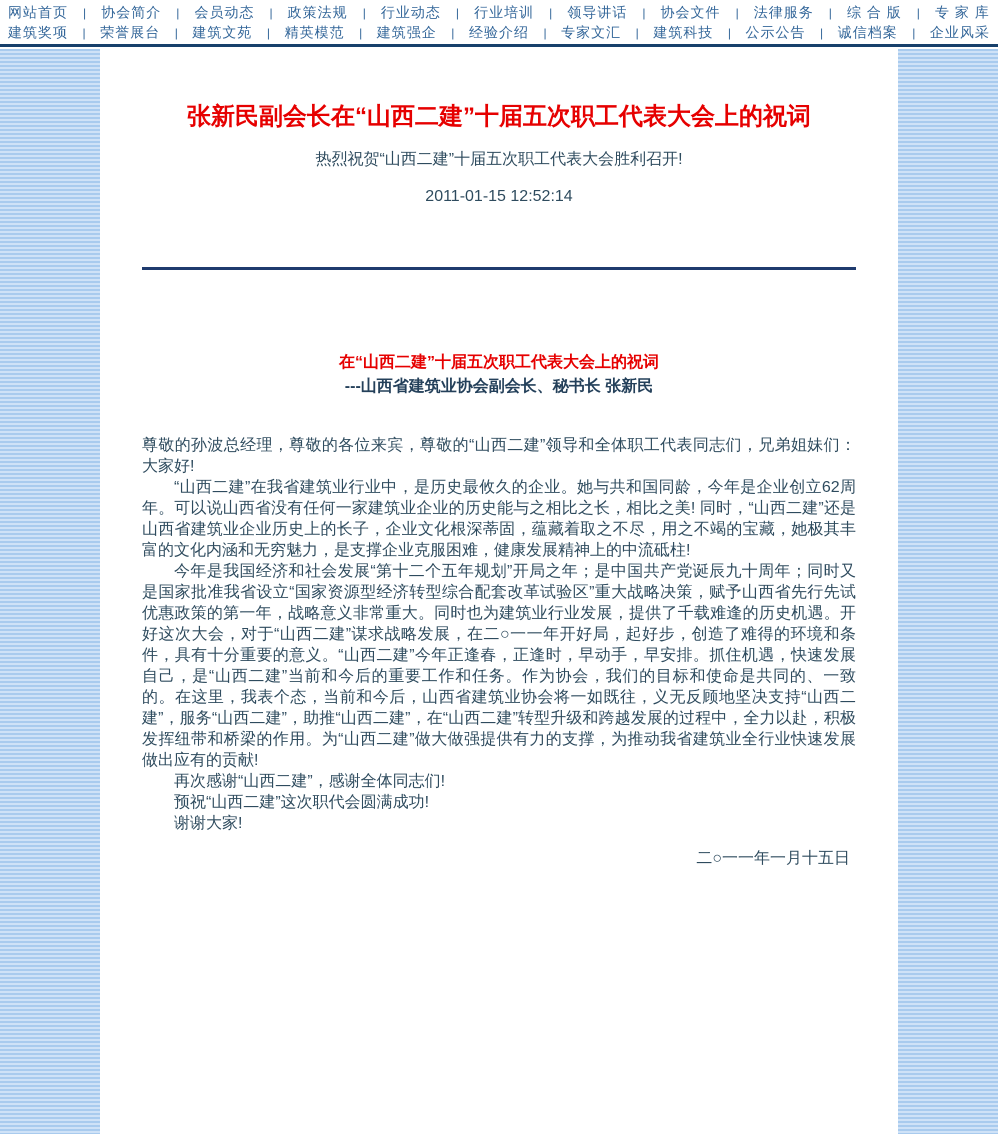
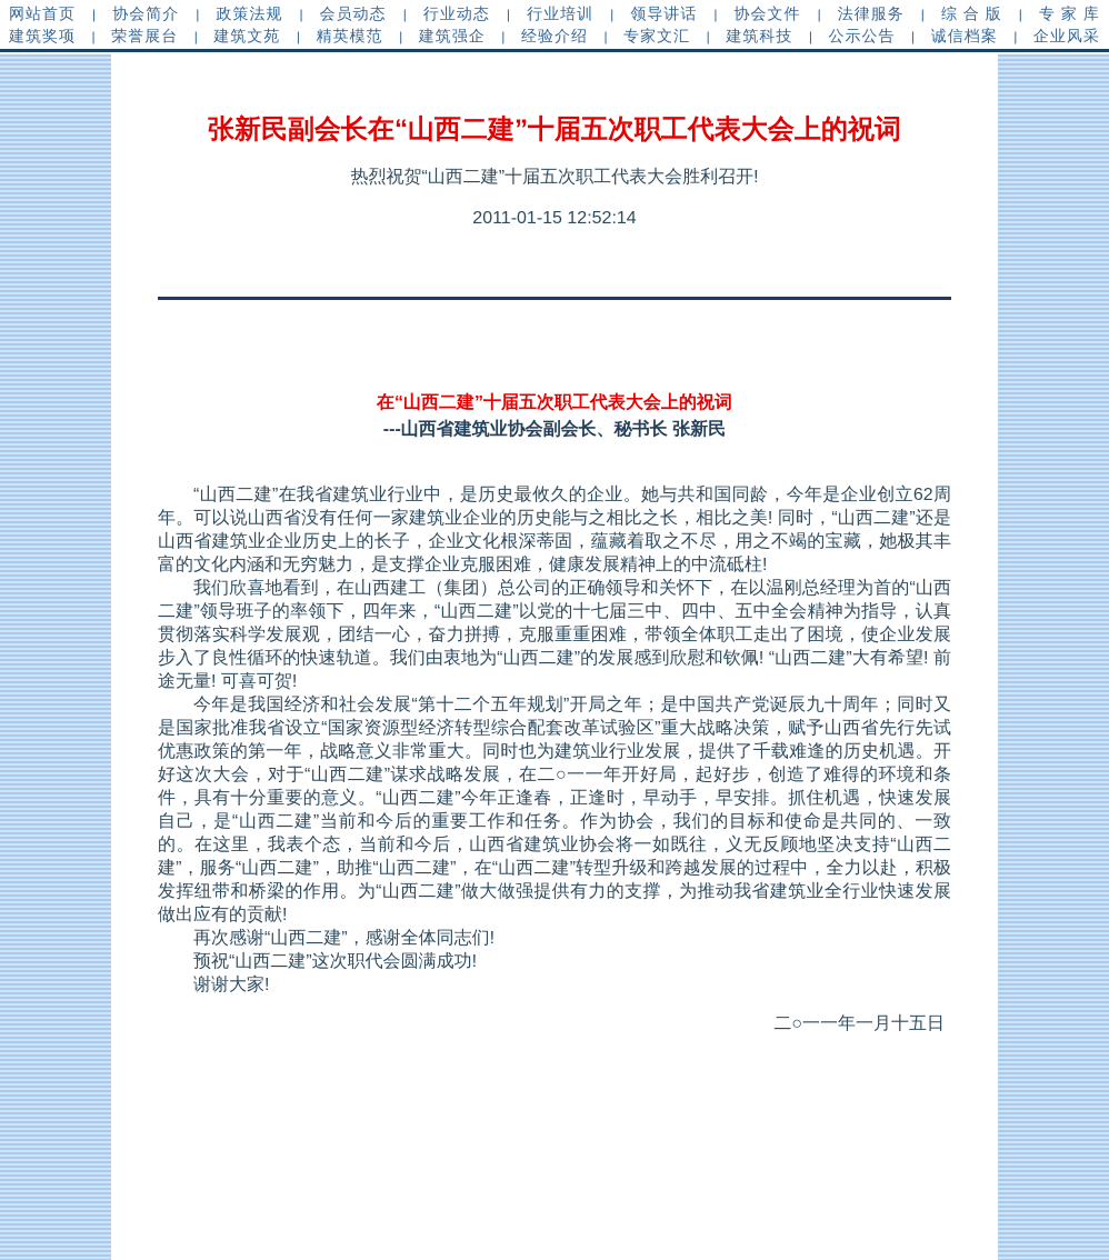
  网站首页
  |
  协会简介
  |
- 会员动态
+ 政策法规
  |
- 政策法规
+ 会员动态
  |
  行业动态
  |
  行业培训
  |
  领导讲话
  |
  协会文件
  |
  法律服务
  |
  综 合 版
  |
  专 家 库
  建筑奖项
  |
  荣誉展台
  |
  建筑文苑
  |
  精英模范
  |
  建筑强企
  |
  经验介绍
  |
  专家文汇
  |
  建筑科技
  |
  公示公告
  |
  诚信档案
  |
  企业风采
  张新民副会长在“山西二建”十届五次职工代表大会上的祝词
  热烈祝贺“山西二建”十届五次职工代表大会胜利召开!
  2011-01-15 12:52:14
  在“山西二建”十届五次职工代表大会上的祝词
  ---山西省建筑业协会副会长、秘书长 张新民
- 尊敬的孙波总经理，尊敬的各位来宾，尊敬的“山西二建”领导和全体职工代表同志们，兄弟姐妹们：大家好!
  “山西二建”在我省建筑业行业中，是历史最攸久的企业。她与共和国同龄，今年是企业创立62周年。可以说山西省没有任何一家建筑业企业的历史能与之相比之长，相比之美! 同时，“山西二建”还是山西省建筑业企业历史上的长子，企业文化根深蒂固，蕴藏着取之不尽，用之不竭的宝藏，她极其丰富的文化内涵和无穷魅力，是支撑企业克服困难，健康发展精神上的中流砥柱!
+ 我们欣喜地看到，在山西建工（集团）总公司的正确领导和关怀下，在以温刚总经理为首的“山西二建”领导班子的率领下，四年来，“山西二建”以党的十七届三中、四中、五中全会精神为指导，认真贯彻落实科学发展观，团结一心，奋力拼搏，克服重重困难，带领全体职工走出了困境，使企业发展步入了良性循环的快速轨道。我们由衷地为“山西二建”的发展感到欣慰和钦佩! “山西二建”大有希望! 前途无量! 可喜可贺!
  今年是我国经济和社会发展“第十二个五年规划”开局之年；是中国共产党诞辰九十周年；同时又是国家批准我省设立“国家资源型经济转型综合配套改革试验区”重大战略决策，赋予山西省先行先试优惠政策的第一年，战略意义非常重大。同时也为建筑业行业发展，提供了千载难逢的历史机遇。开好这次大会，对于“山西二建”谋求战略发展，在二○一一年开好局，起好步，创造了难得的环境和条件，具有十分重要的意义。“山西二建”今年正逢春，正逢时，早动手，早安排。抓住机遇，快速发展自己，是“山西二建”当前和今后的重要工作和任务。作为协会，我们的目标和使命是共同的、一致的。在这里，我表个态，当前和今后，山西省建筑业协会将一如既往，义无反顾地坚决支持“山西二建”，服务“山西二建”，助推“山西二建”，在“山西二建”转型升级和跨越发展的过程中，全力以赴，积极发挥纽带和桥梁的作用。为“山西二建”做大做强提供有力的支撑，为推动我省建筑业全行业快速发展做出应有的贡献!
  再次感谢“山西二建”，感谢全体同志们!
  预祝“山西二建”这次职代会圆满成功!
  谢谢大家!
  二○一一年一月十五日
